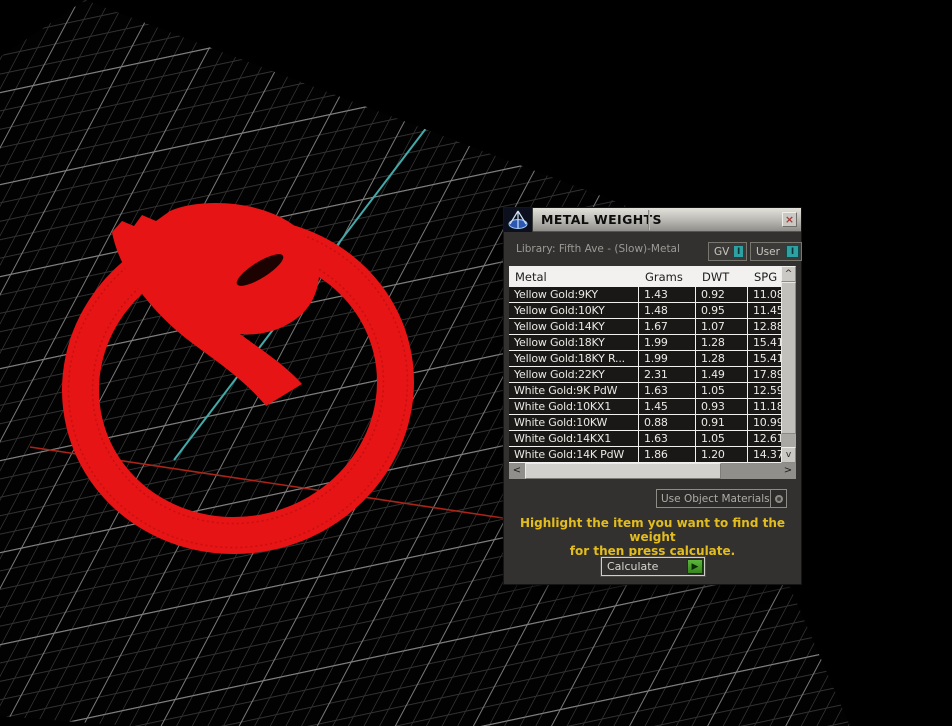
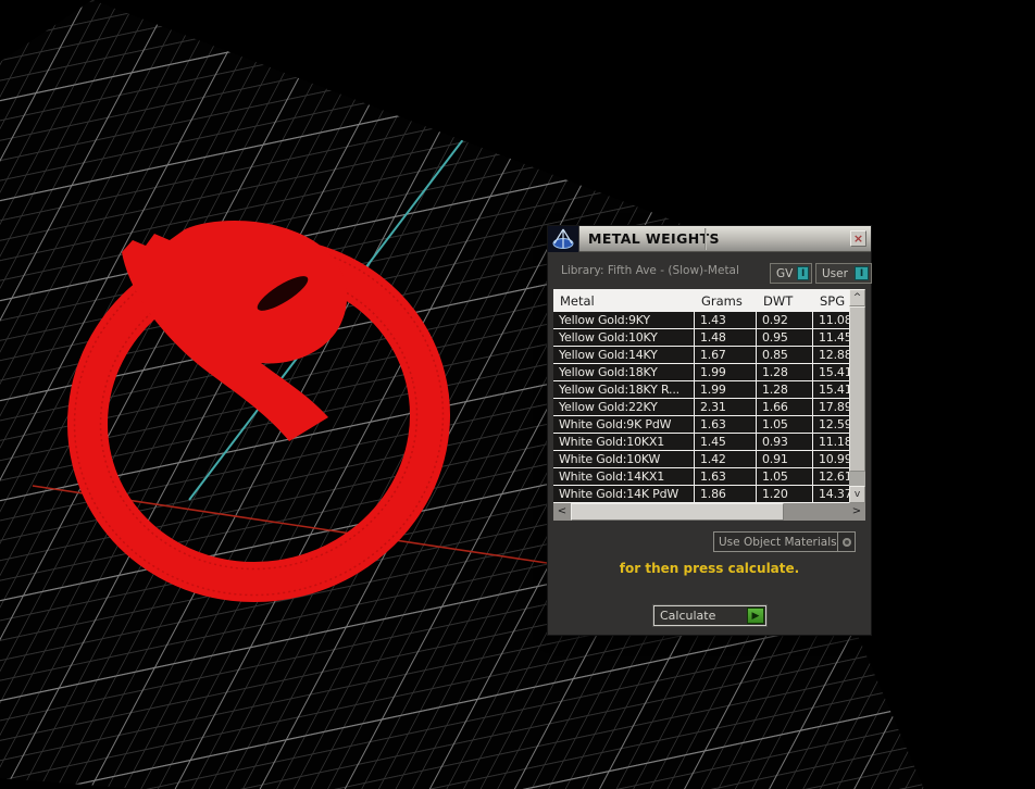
  METAL WEIGHS
  ×
  Library: Fifth Ave - (Slow)-Metal
  GV
  I
  User
  I
  Metal
  Grams
  DWT
  SPG
  Yellow Gold:9KY
  1.43
  0.92
  11.0
  Yellow Gold:10KY
  1.48
  0.95
  11.4
  Yellow Gold:14KY
  1.67
- 1.07
+ 0.85
  12.8
  Yellow Gold:18KY
  1.99
  1.28
  15.4
  Yellow Gold:18KY R...
  1.99
  1.28
  15.4
  Yellow Gold:22KY
  2.31
- 1.49
+ 1.66
  17.8
  White Gold:9K PdW
  1.63
  1.05
  12.5
  White Gold:10KX1
  1.45
  0.93
  11.1
  White Gold:10KW
- 0.88
+ 1.42
  0.91
  10.9
  White Gold:14KX1
  1.63
  1.05
  12.6
  White Gold:14K PdW
  1.86
  1.20
  14.3
  ^
  v
  <
  >
  Use Object Materials
- Highlight the item you want to find the weight
  for then press calculate.
  Calculate
  ▶
